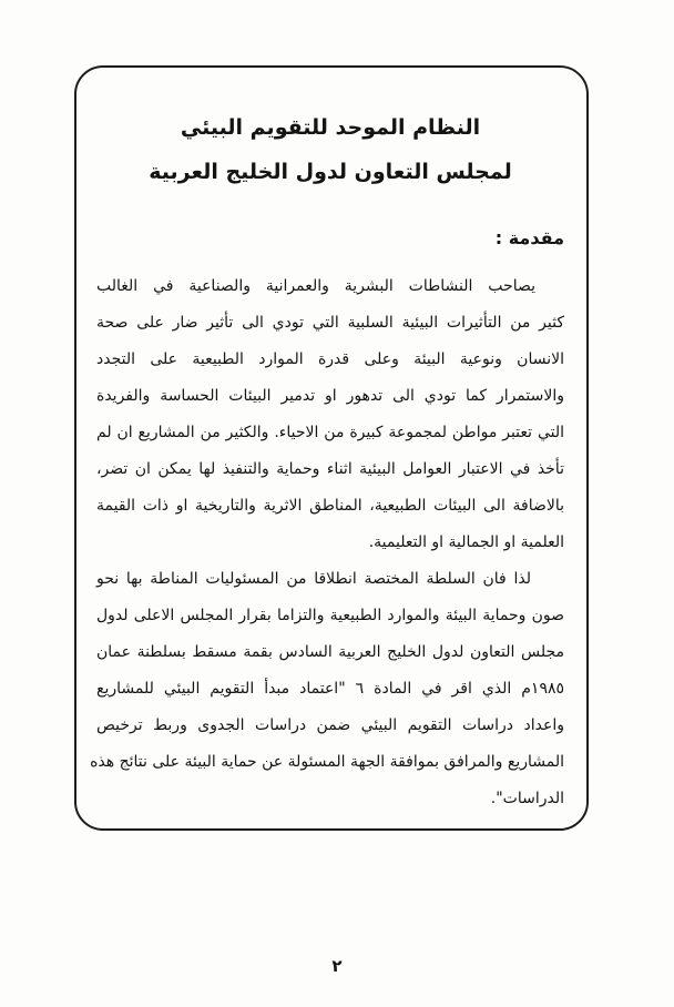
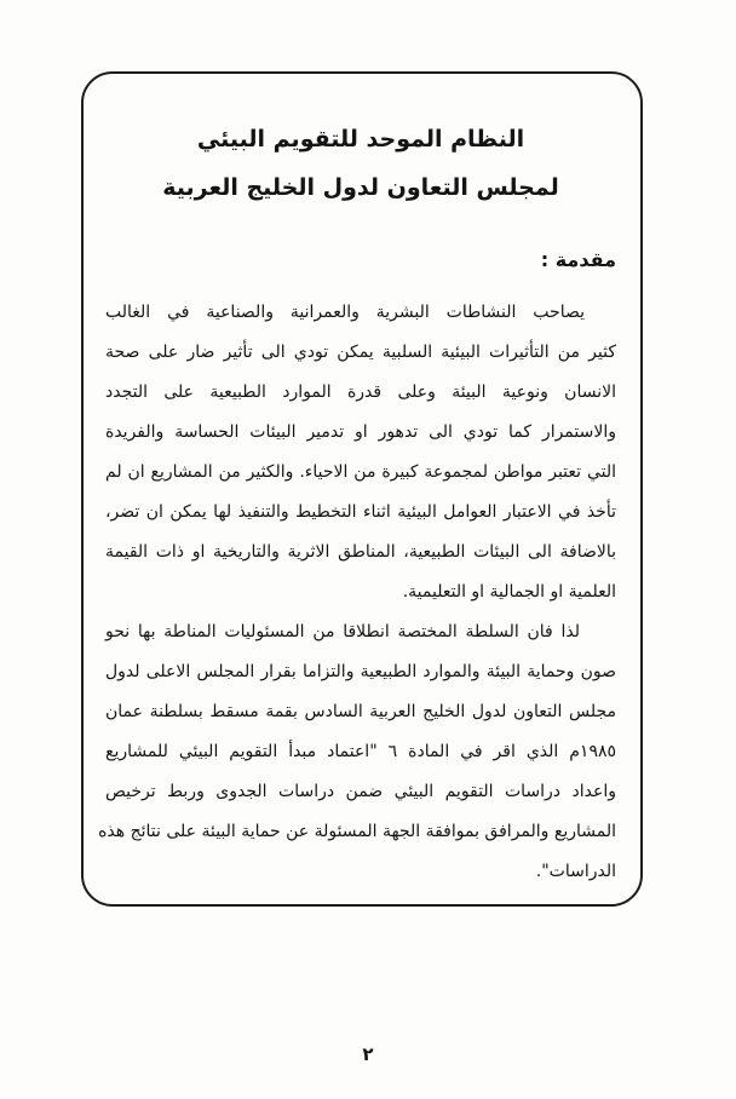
  النظام الموحد للتقويم البيئي
  لمجلس التعاون لدول الخليج العربية
  مقدمة :
  يصاحب النشاطات البشرية والعمرانية والصناعية في الغالب
- كثير من التأثيرات البيئية السلبية التي تودي الى تأثير ضار على صحة
+ كثير من التأثيرات البيئية السلبية يمكن تودي الى تأثير ضار على صحة
  الانسان ونوعية البيئة وعلى قدرة الموارد الطبيعية على التجدد
  والاستمرار كما تودي الى تدهور او تدمير البيئات الحساسة والفريدة
  التي تعتبر مواطن لمجموعة كبيرة من الاحياء. والكثير من المشاريع ان لم
- تأخذ في الاعتبار العوامل البيئية اثناء وحماية والتنفيذ لها يمكن ان تضر،
+ تأخذ في الاعتبار العوامل البيئية اثناء التخطيط والتنفيذ لها يمكن ان تضر،
  بالاضافة الى البيئات الطبيعية، المناطق الاثرية والتاريخية او ذات القيمة
  العلمية او الجمالية او التعليمية.
  لذا فان السلطة المختصة انطلاقا من المسئوليات المناطة بها نحو
  صون وحماية البيئة والموارد الطبيعية والتزاما بقرار المجلس الاعلى لدول
  مجلس التعاون لدول الخليج العربية السادس بقمة مسقط بسلطنة عمان
  ١٩٨٥م الذي اقر في المادة ٦ "اعتماد مبدأ التقويم البيئي للمشاريع
  واعداد دراسات التقويم البيئي ضمن دراسات الجدوى وربط ترخيص
  المشاريع والمرافق بموافقة الجهة المسئولة عن حماية البيئة على نتائج هذه
  الدراسات".
  ٢
